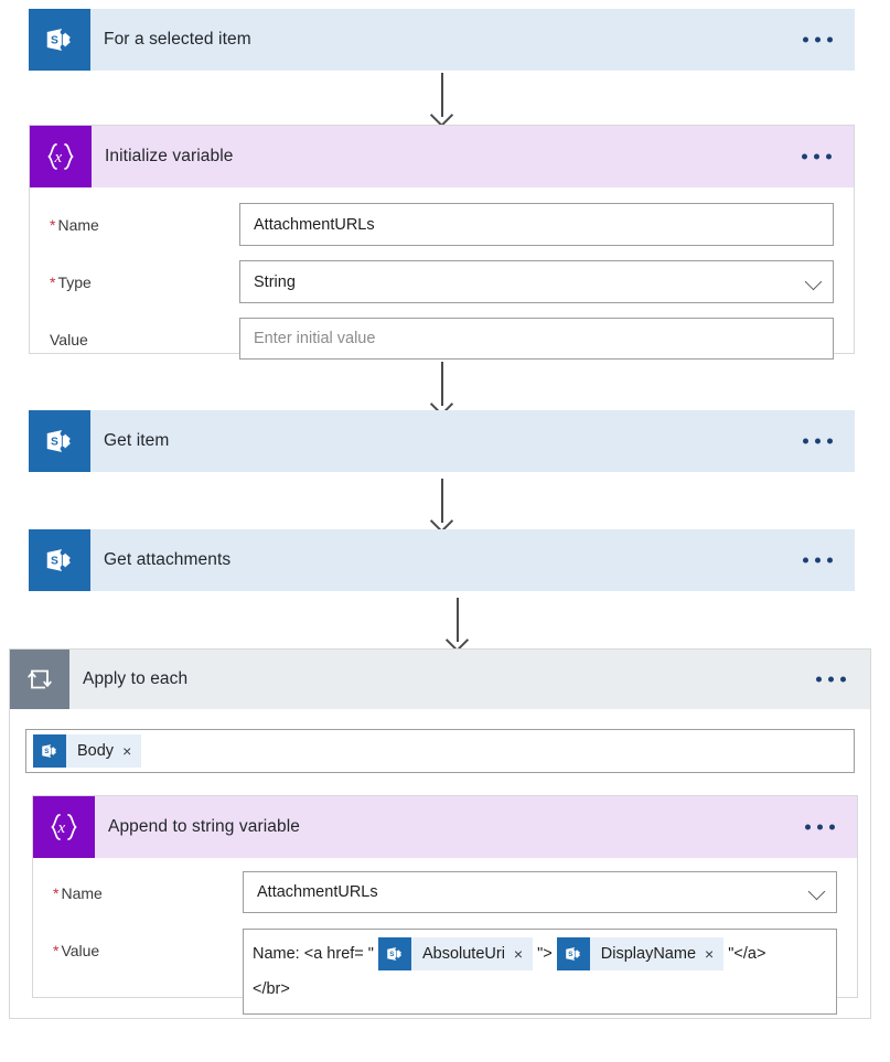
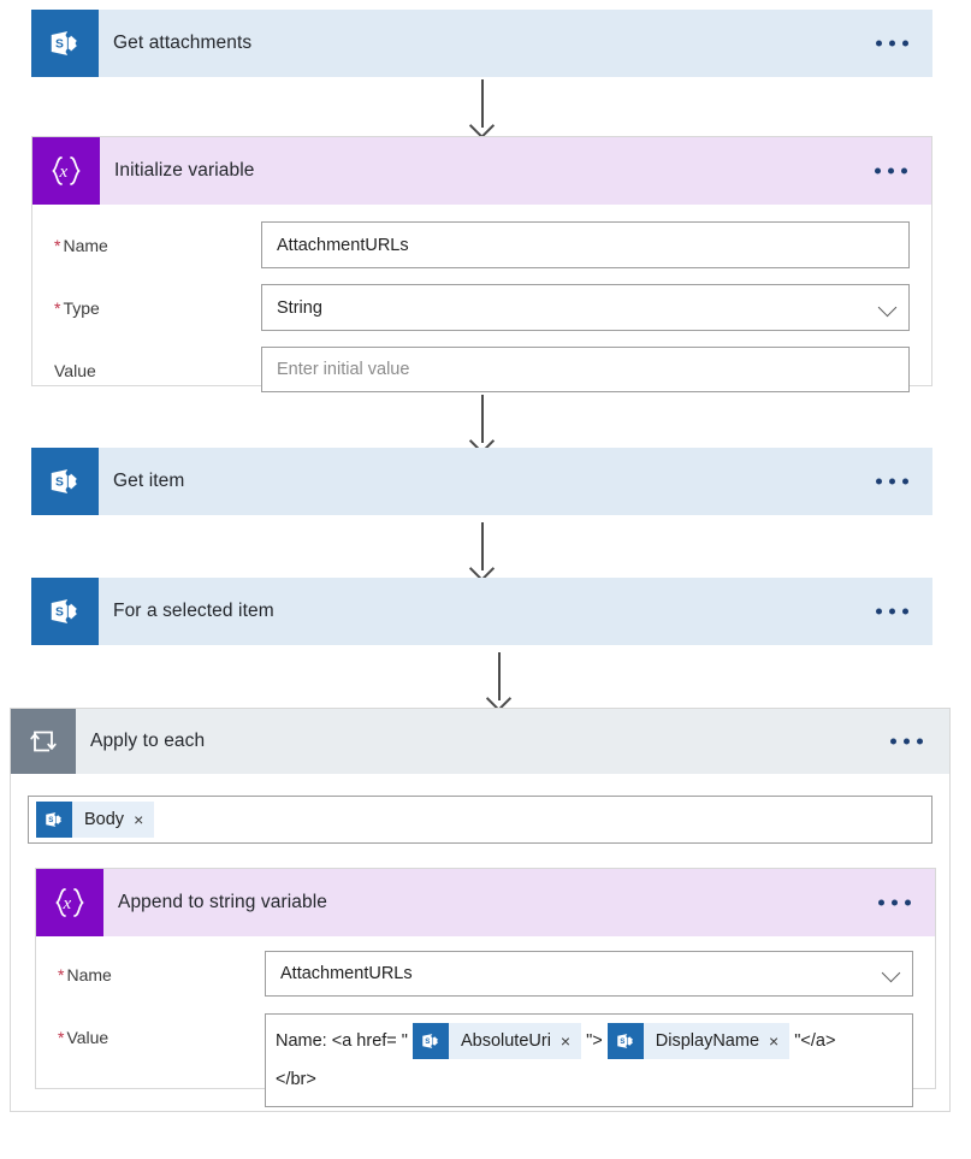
  S
- For a selected item
+ Get attachments
  x
  Initialize variable
  * Name
  AttachmentURLs
  * Type
  String
  Value
  Enter initial value
  S
  Get item
  S
- Get attachments
+ For a selected item
  Apply to each
  Body
  ×
  x
  Append to string variable
  * Name
  AttachmentURLs
  * Value
  Name: <a href= "
  AbsoluteUri
  ×
  ">
  DisplayName
  ×
  "</a>
  </br>
